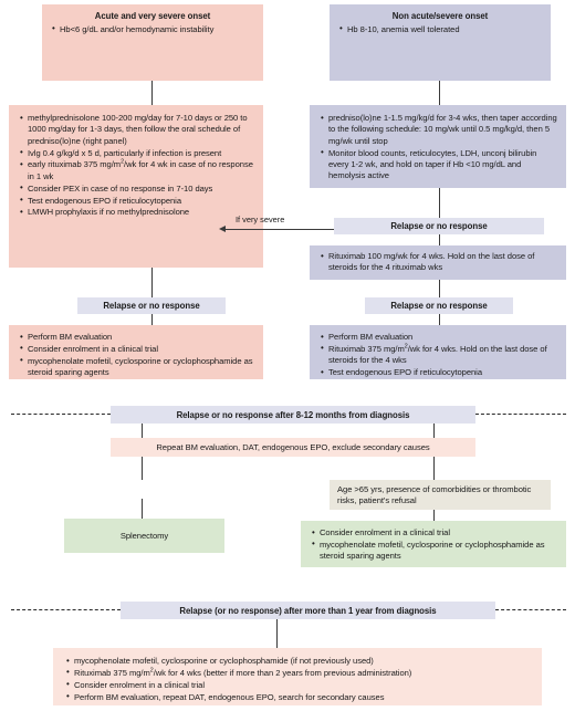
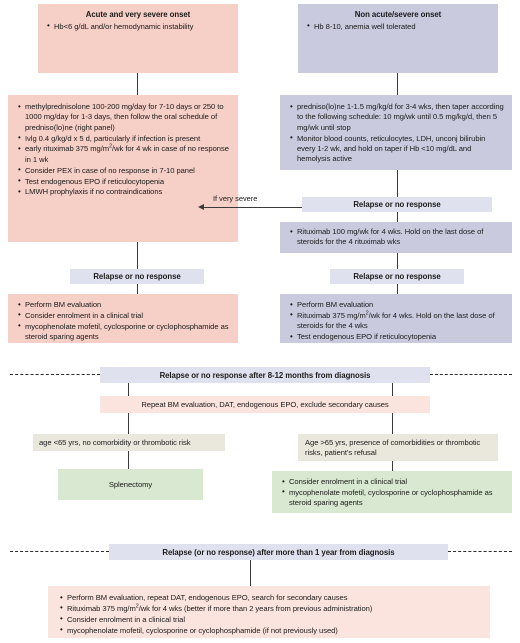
  Acute and very severe onset
  Hb<6 g/dL and/or hemodynamic instability
  Non acute/severe onset
  Hb 8-10, anemia well tolerated
  methylprednisolone 100-200 mg/day for 7-10 days or 250 to 1000 mg/day for 1-3 days, then follow the oral schedule of predniso(lo)ne (right panel)
  Ivlg 0.4 g/kg/d x 5 d, particularly if infection is present
  early rituximab 375 mg/m /wk for 4 wk in case of no response in 1 wk
- Consider PEX in case of no response in 7-10 days
+ Consider PEX in case of no response in 7-10 panel
  Test endogenous EPO if reticulocytopenia
- LMWH prophylaxis if no methylprednisolone
+ LMWH prophylaxis if no contraindications
  predniso(lo)ne 1-1.5 mg/kg/d for 3-4 wks, then taper according to the following schedule: 10 mg/wk until 0.5 mg/kg/d, then 5 mg/wk until stop
  Monitor blood counts, reticulocytes, LDH, unconj bilirubin every 1-2 wk, and hold on taper if Hb <10 mg/dL and hemolysis active
  Relapse or no response
  If very severe
  Rituximab 100 mg/wk for 4 wks. Hold on the last dose of steroids for the 4 rituximab wks
  Relapse or no response
  Relapse or no response
  Perform BM evaluation
  Consider enrolment in a clinical trial
  mycophenolate mofetil, cyclosporine or cyclophosphamide as steroid sparing agents
  Perform BM evaluation
  Rituximab 375 mg/m /wk for 4 wks. Hold on the last dose of steroids for the 4 wks
  Test endogenous EPO if reticulocytopenia
  Relapse or no response after 8-12 months from diagnosis
  Repeat BM evaluation, DAT, endogenous EPO, exclude secondary causes
+ age <65 yrs, no comorbidity or thrombotic risk
  Age >65 yrs, presence of comorbidities or thrombotic risks, patient's refusal
  Splenectomy
  Consider enrolment in a clinical trial
  mycophenolate mofetil, cyclosporine or cyclophosphamide as steroid sparing agents
  Relapse (or no response) after more than 1 year from diagnosis
- mycophenolate mofetil, cyclosporine or cyclophosphamide (if not previously used)
+ Perform BM evaluation, repeat DAT, endogenous EPO, search for secondary causes
  Rituximab 375 mg/m /wk for 4 wks (better if more than 2 years from previous administration)
  Consider enrolment in a clinical trial
- Perform BM evaluation, repeat DAT, endogenous EPO, search for secondary causes
+ mycophenolate mofetil, cyclosporine or cyclophosphamide (if not previously used)
